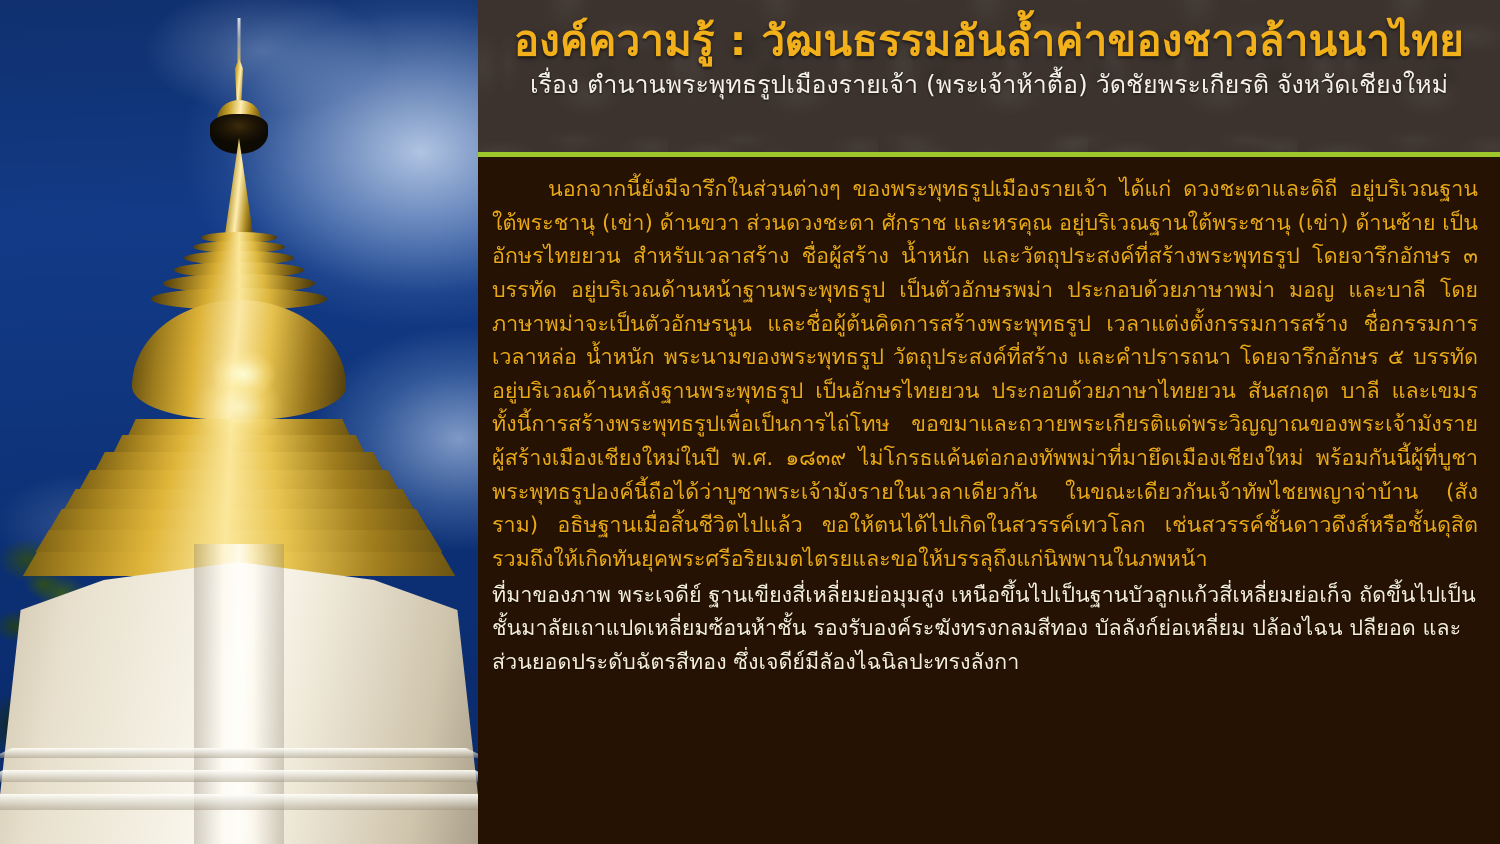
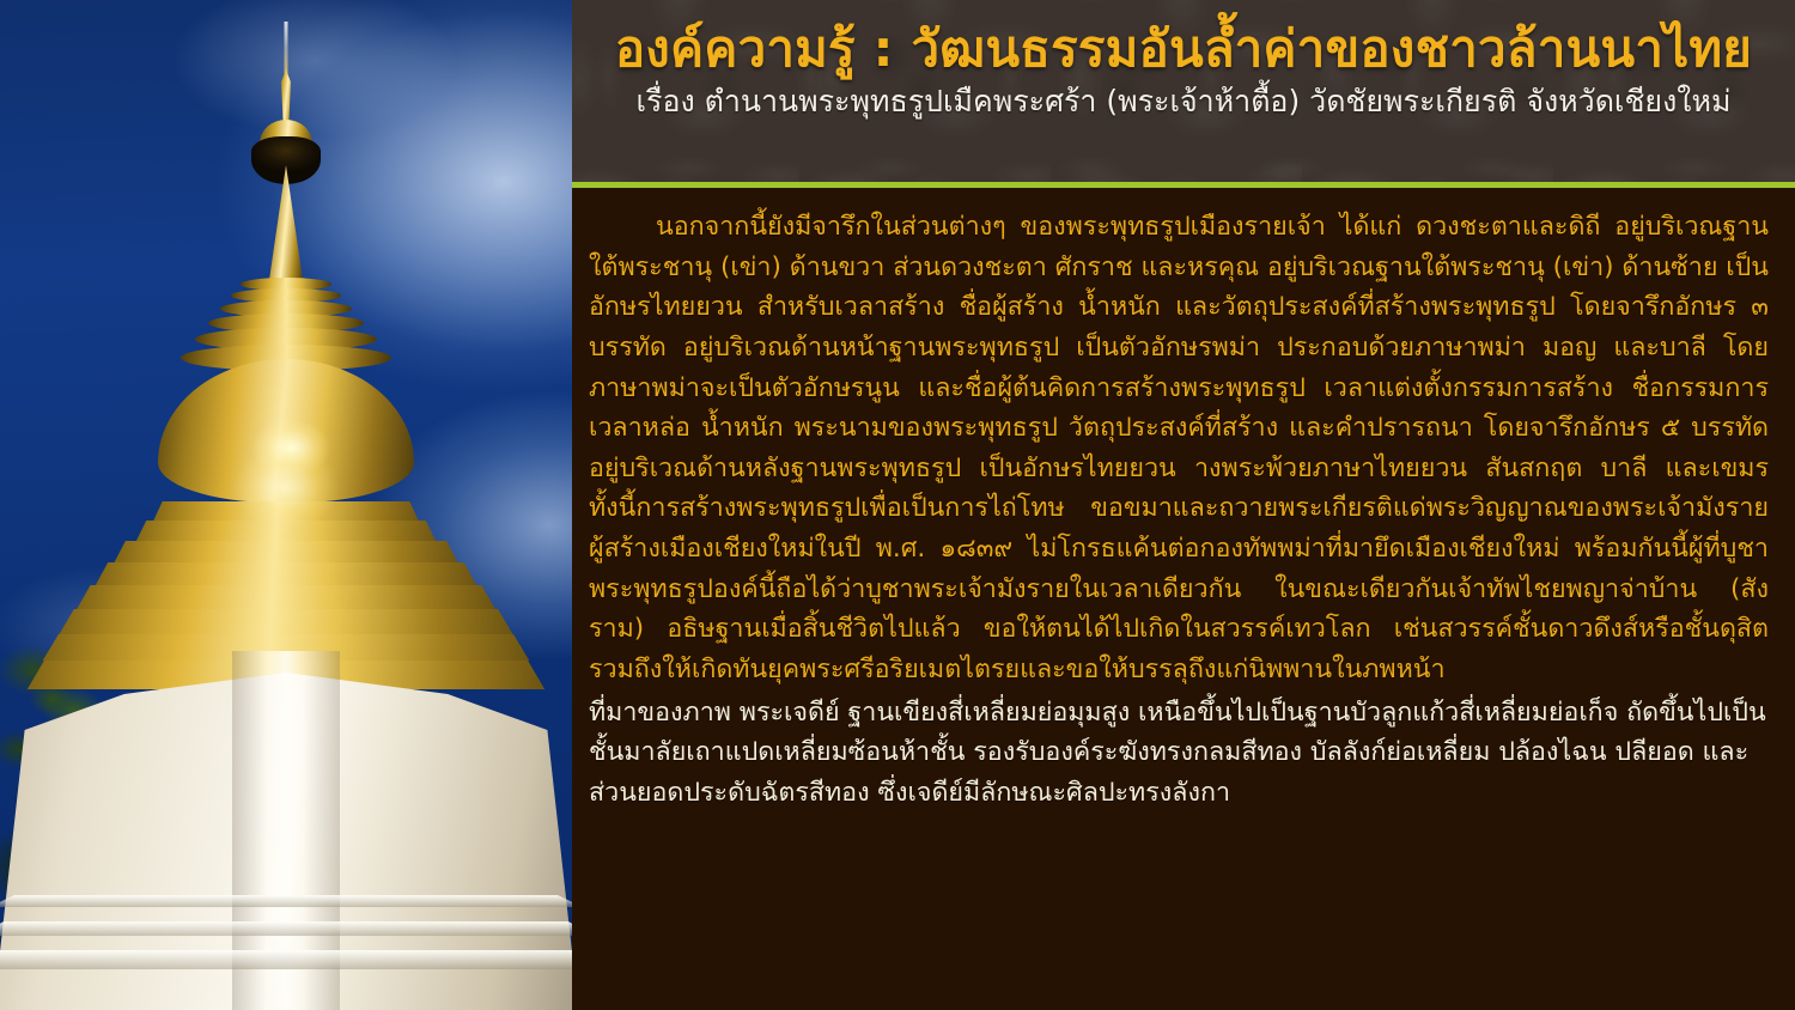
  องค์ความรู้ : วัฒนธรรมอันล้ำค่าของชาวล้านนาไทย
- เรื่อง ตำนานพระพุทธรูปเมืองรายเจ้า (พระเจ้าห้าตื้อ) วัดชัยพระเกียรติ จังหวัดเชียงใหม่
+ เรื่อง ตำนานพระพุทธรูปเมืคพระศร้า (พระเจ้าห้าตื้อ) วัดชัยพระเกียรติ จังหวัดเชียงใหม่
- นอกจากนี้ยังมีจารึกในส่วนต่างๆ ของพระพุทธรูปเมืองรายเจ้า ได้แก่ ดวงชะตาและดิถี อยู่บริเวณฐานใต้พระชานุ (เข่า) ด้านขวา ส่วนดวงชะตา ศักราช และหรคุณ อยู่บริเวณฐานใต้พระชานุ (เข่า) ด้านซ้าย เป็นอักษรไทยยวน สำหรับเวลาสร้าง ชื่อผู้สร้าง น้ำหนัก และวัตถุประสงค์ที่สร้างพระพุทธรูป โดยจารึกอักษร ๓ บรรทัด อยู่บริเวณด้านหน้าฐานพระพุทธรูป เป็นตัวอักษรพม่า ประกอบด้วยภาษาพม่า มอญ และบาลี โดยภาษาพม่าจะเป็นตัวอักษรนูน และชื่อผู้ต้นคิดการสร้างพระพุทธรูป เวลาแต่งตั้งกรรมการสร้าง ชื่อกรรมการ เวลาหล่อ น้ำหนัก พระนามของพระพุทธรูป วัตถุประสงค์ที่สร้าง และคำปรารถนา โดยจารึกอักษร ๕ บรรทัด อยู่บริเวณด้านหลังฐานพระพุทธรูป เป็นอักษรไทยยวน ประกอบด้วยภาษาไทยยวน สันสกฤต บาลี และเขมร ทั้งนี้การสร้างพระพุทธรูปเพื่อเป็นการไถ่โทษ ขอขมาและถวายพระเกียรติแด่พระวิญญาณของพระเจ้ามังราย ผู้สร้างเมืองเชียงใหม่ในปี พ.ศ. ๑๘๓๙ ไม่โกรธแค้นต่อกองทัพพม่าที่มายึดเมืองเชียงใหม่ พร้อมกันนี้ผู้ที่บูชาพระพุทธรูปองค์นี้ถือได้ว่าบูชาพระเจ้ามังรายในเวลาเดียวกัน ในขณะเดียวกันเจ้าทัพไชยพญาจ่าบ้าน (สังราม) อธิษฐานเมื่อสิ้นชีวิตไปแล้ว ขอให้ตนได้ไปเกิดในสวรรค์เทวโลก เช่นสวรรค์ชั้นดาวดึงส์หรือชั้นดุสิต รวมถึงให้เกิดทันยุคพระศรีอริยเมตไตรยและขอให้บรรลุถึงแก่นิพพานในภพหน้า
+ นอกจากนี้ยังมีจารึกในส่วนต่างๆ ของพระพุทธรูปเมืองรายเจ้า ได้แก่ ดวงชะตาและดิถี อยู่บริเวณฐานใต้พระชานุ (เข่า) ด้านขวา ส่วนดวงชะตา ศักราช และหรคุณ อยู่บริเวณฐานใต้พระชานุ (เข่า) ด้านซ้าย เป็นอักษรไทยยวน สำหรับเวลาสร้าง ชื่อผู้สร้าง น้ำหนัก และวัตถุประสงค์ที่สร้างพระพุทธรูป โดยจารึกอักษร ๓ บรรทัด อยู่บริเวณด้านหน้าฐานพระพุทธรูป เป็นตัวอักษรพม่า ประกอบด้วยภาษาพม่า มอญ และบาลี โดยภาษาพม่าจะเป็นตัวอักษรนูน และชื่อผู้ต้นคิดการสร้างพระพุทธรูป เวลาแต่งตั้งกรรมการสร้าง ชื่อกรรมการ เวลาหล่อ น้ำหนัก พระนามของพระพุทธรูป วัตถุประสงค์ที่สร้าง และคำปรารถนา โดยจารึกอักษร ๕ บรรทัด อยู่บริเวณด้านหลังฐานพระพุทธรูป เป็นอักษรไทยยวน างพระพ้วยภาษาไทยยวน สันสกฤต บาลี และเขมร ทั้งนี้การสร้างพระพุทธรูปเพื่อเป็นการไถ่โทษ ขอขมาและถวายพระเกียรติแด่พระวิญญาณของพระเจ้ามังราย ผู้สร้างเมืองเชียงใหม่ในปี พ.ศ. ๑๘๓๙ ไม่โกรธแค้นต่อกองทัพพม่าที่มายึดเมืองเชียงใหม่ พร้อมกันนี้ผู้ที่บูชาพระพุทธรูปองค์นี้ถือได้ว่าบูชาพระเจ้ามังรายในเวลาเดียวกัน ในขณะเดียวกันเจ้าทัพไชยพญาจ่าบ้าน (สังราม) อธิษฐานเมื่อสิ้นชีวิตไปแล้ว ขอให้ตนได้ไปเกิดในสวรรค์เทวโลก เช่นสวรรค์ชั้นดาวดึงส์หรือชั้นดุสิต รวมถึงให้เกิดทันยุคพระศรีอริยเมตไตรยและขอให้บรรลุถึงแก่นิพพานในภพหน้า
- ที่มาของภาพ พระเจดีย์ ฐานเขียงสี่เหลี่ยมย่อมุมสูง เหนือขึ้นไปเป็นฐานบัวลูกแก้วสี่เหลี่ยมย่อเก็จ ถัดขึ้นไปเป็นชั้นมาลัยเถาแปดเหลี่ยมซ้อนห้าชั้น รองรับองค์ระฆังทรงกลมสีทอง บัลลังก์ย่อเหลี่ยม ปล้องไฉน ปลียอด และส่วนยอดประดับฉัตรสีทอง ซึ่งเจดีย์มีลัองไฉนิลปะทรงลังกา
+ ที่มาของภาพ พระเจดีย์ ฐานเขียงสี่เหลี่ยมย่อมุมสูง เหนือขึ้นไปเป็นฐานบัวลูกแก้วสี่เหลี่ยมย่อเก็จ ถัดขึ้นไปเป็นชั้นมาลัยเถาแปดเหลี่ยมซ้อนห้าชั้น รองรับองค์ระฆังทรงกลมสีทอง บัลลังก์ย่อเหลี่ยม ปล้องไฉน ปลียอด และส่วนยอดประดับฉัตรสีทอง ซึ่งเจดีย์มีลักษณะศิลปะทรงลังกา
